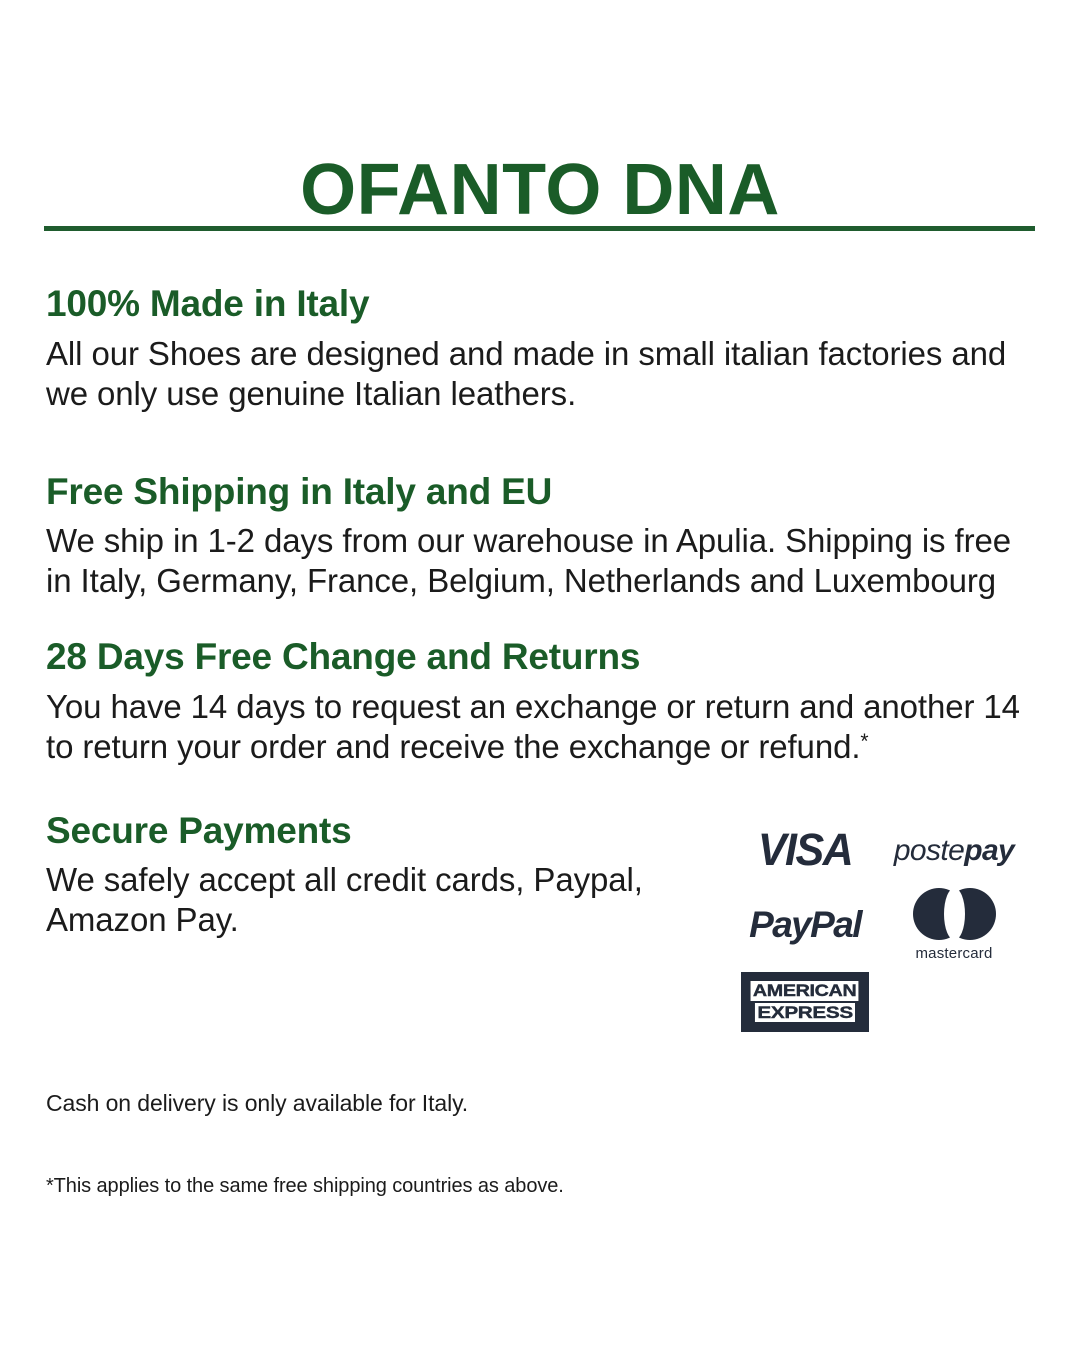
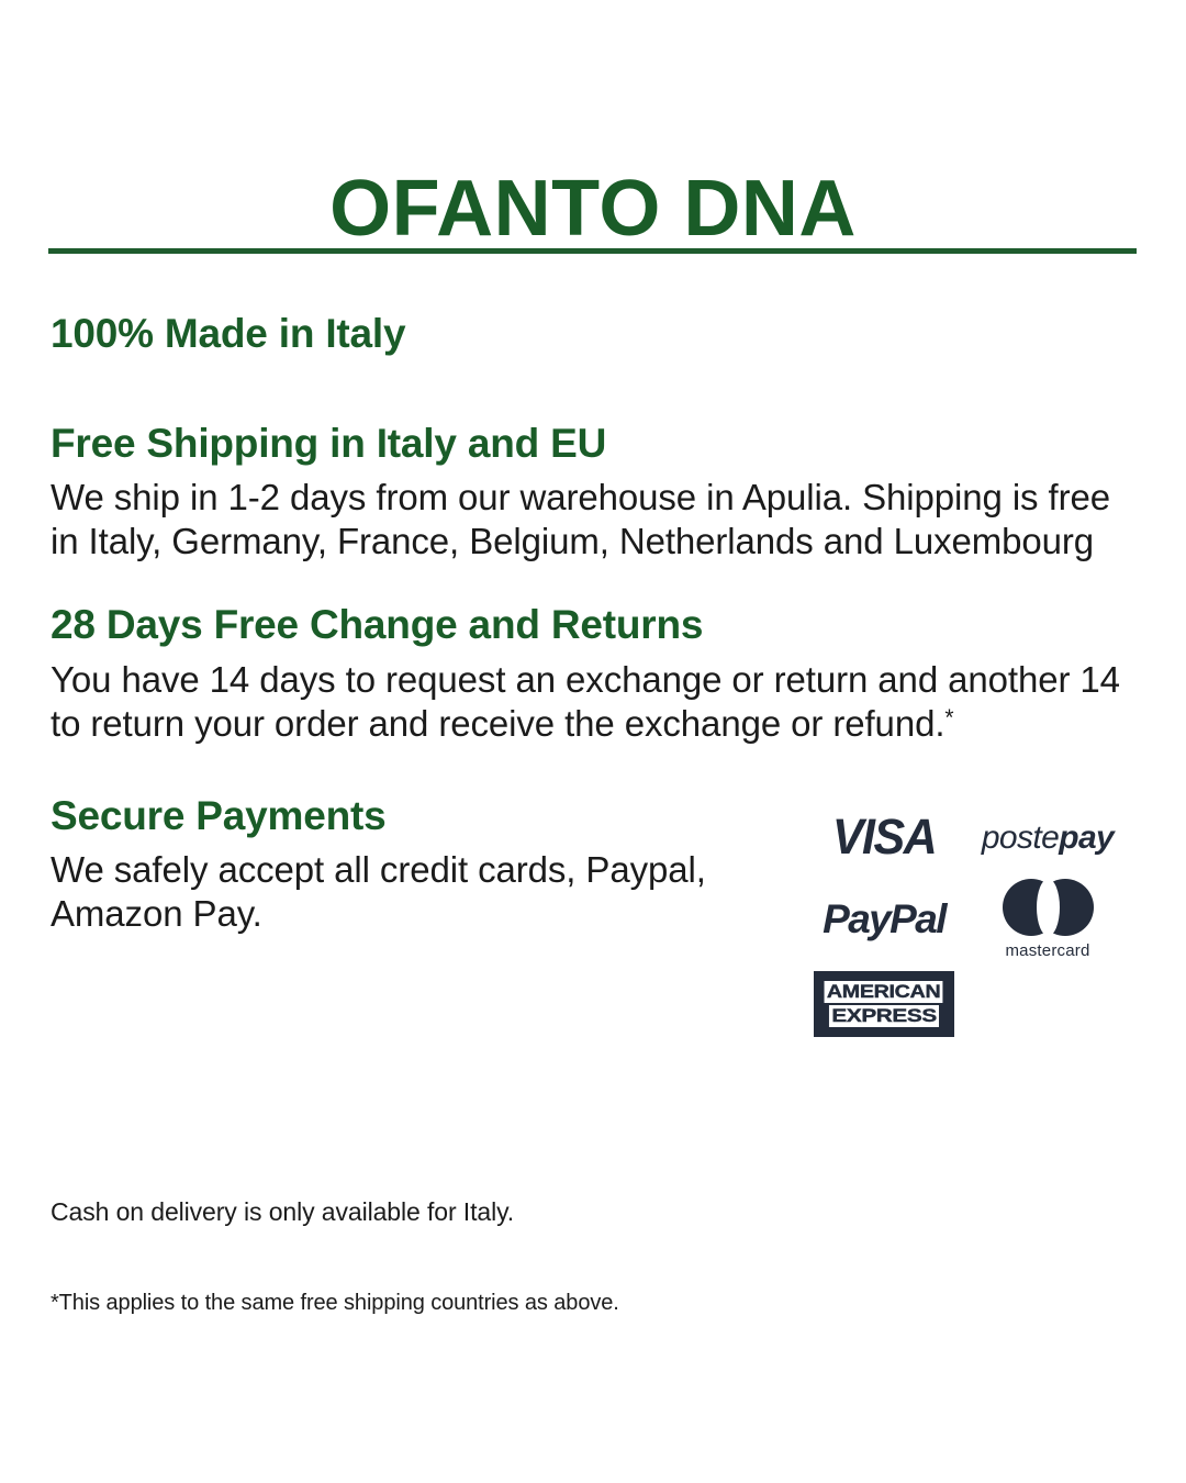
  OFANTO DNA
  100% Made in Italy
- All our Shoes are designed and made in small italian factories and we only use genuine Italian leathers.
  Free Shipping in Italy and EU
  We ship in 1-2 days from our warehouse in Apulia. Shipping is free in Italy, Germany, France, Belgium, Netherlands and Luxembourg
  28 Days Free Change and Returns
  You have 14 days to request an exchange or return and another 14 to return your order and receive the exchange or refund.*
  Secure Payments
  We safely accept all credit cards, Paypal, Amazon Pay.
  VISA
  postepay
  PayPal
  mastercard
  AMERICAN
  EXPRESS
  Cash on delivery is only available for Italy.
  *This applies to the same free shipping countries as above.
